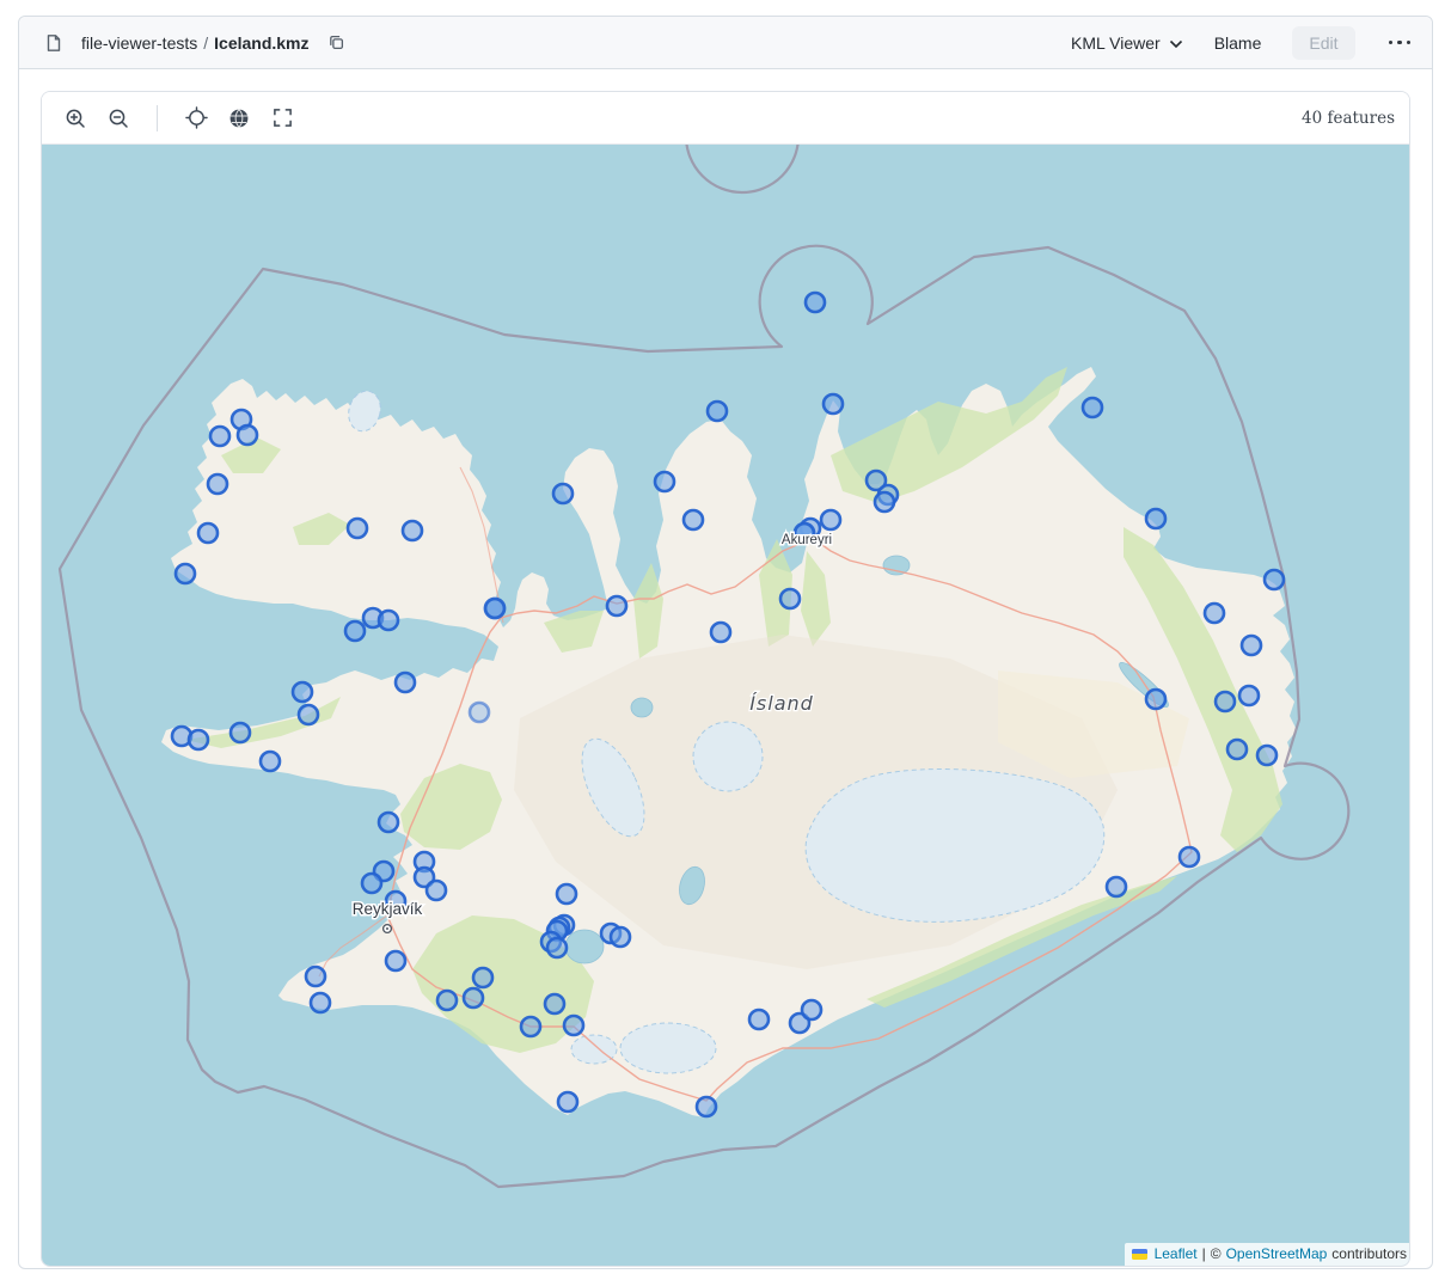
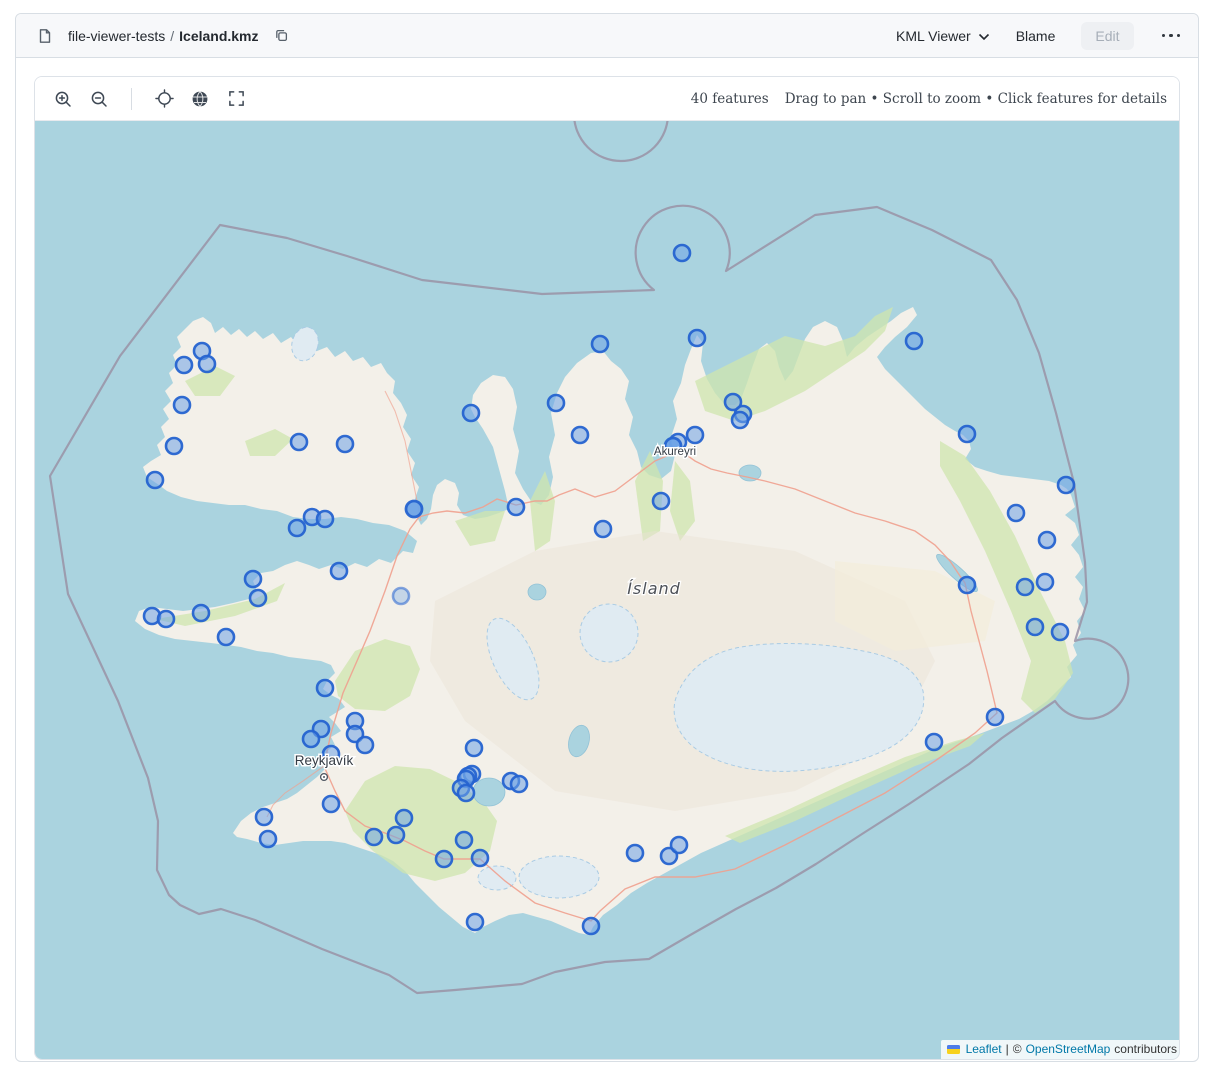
  file-viewer-tests / Iceland.kmz
  KML Viewer
  Blame
  Edit
  40 features
+ Drag to pan • Scroll to zoom • Click features for details
  Akureyri
  Reykjavík
  Ísland
  Leaflet
  |
  ©
  OpenStreetMap
  contributors
